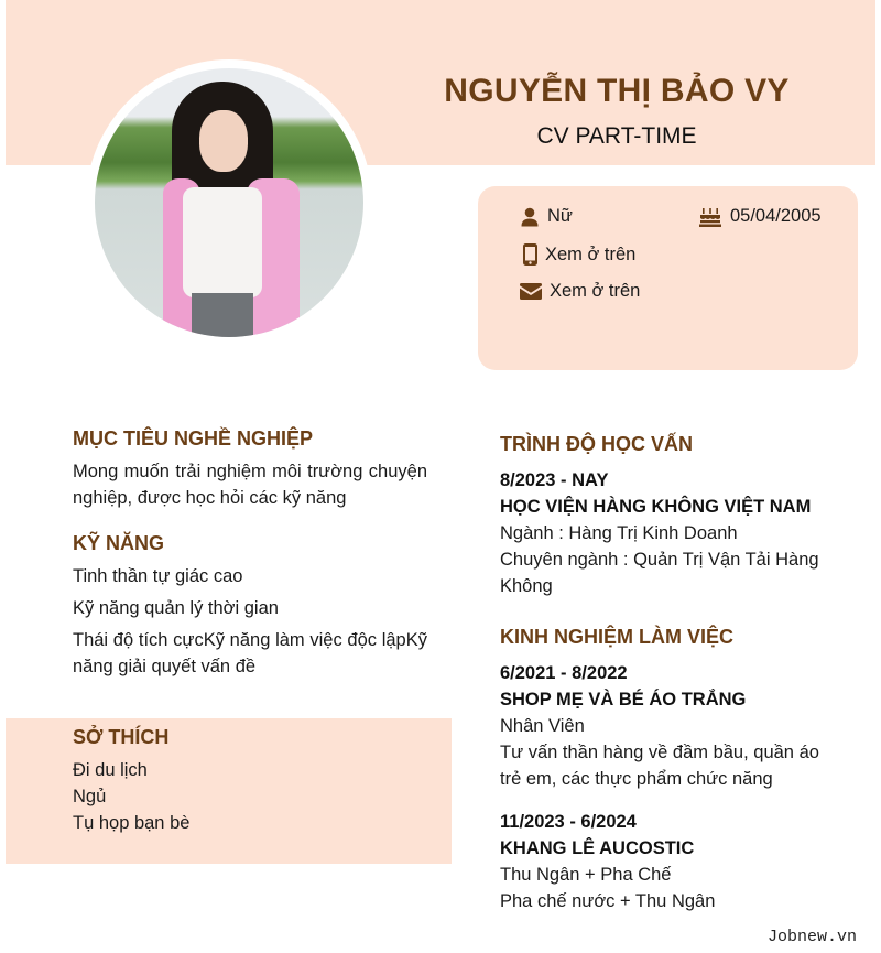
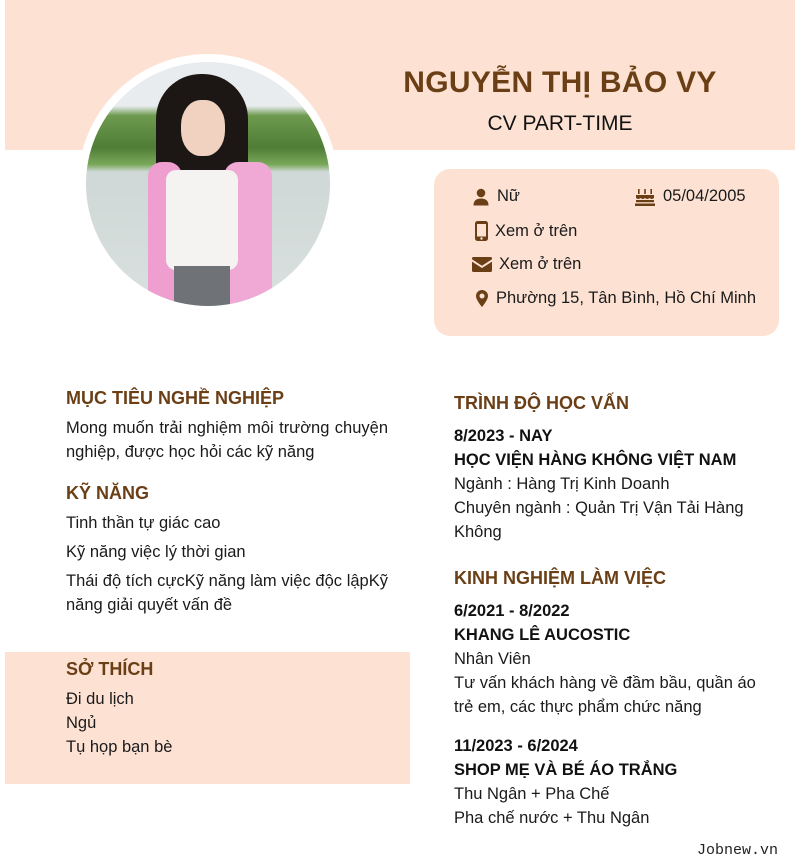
  NGUYỄN THỊ BẢO VY
  CV PART-TIME
  Nữ
  05/04/2005
  Xem ở trên
  Xem ở trên
+ Phường 15, Tân Bình, Hồ Chí Minh
  MỤC TIÊU NGHỀ NGHIỆP
  Mong muốn trải nghiệm môi trường chuyện nghiệp, được học hỏi các kỹ năng
  KỸ NĂNG
  Tinh thần tự giác cao
- Kỹ năng quản lý thời gian
+ Kỹ năng việc lý thời gian
  Thái độ tích cựcKỹ năng làm việc độc lậpKỹ năng giải quyết vấn đề
  SỞ THÍCH
  Đi du lịch
  Ngủ
  Tụ họp bạn bè
  TRÌNH ĐỘ HỌC VẤN
  8/2023 - NAY
  HỌC VIỆN HÀNG KHÔNG VIỆT NAM
  Ngành : Hàng Trị Kinh Doanh
  Chuyên ngành : Quản Trị Vận Tải Hàng Không
  KINH NGHIỆM LÀM VIỆC
  6/2021 - 8/2022
- SHOP MẸ VÀ BÉ ÁO TRẮNG
+ KHANG LÊ AUCOSTIC
  Nhân Viên
- Tư vấn thần hàng về đầm bầu, quần áo trẻ em, các thực phẩm chức năng
+ Tư vấn khách hàng về đầm bầu, quần áo trẻ em, các thực phẩm chức năng
  11/2023 - 6/2024
- KHANG LÊ AUCOSTIC
+ SHOP MẸ VÀ BÉ ÁO TRẮNG
  Thu Ngân + Pha Chế
  Pha chế nước + Thu Ngân
  Jobnew.vn
